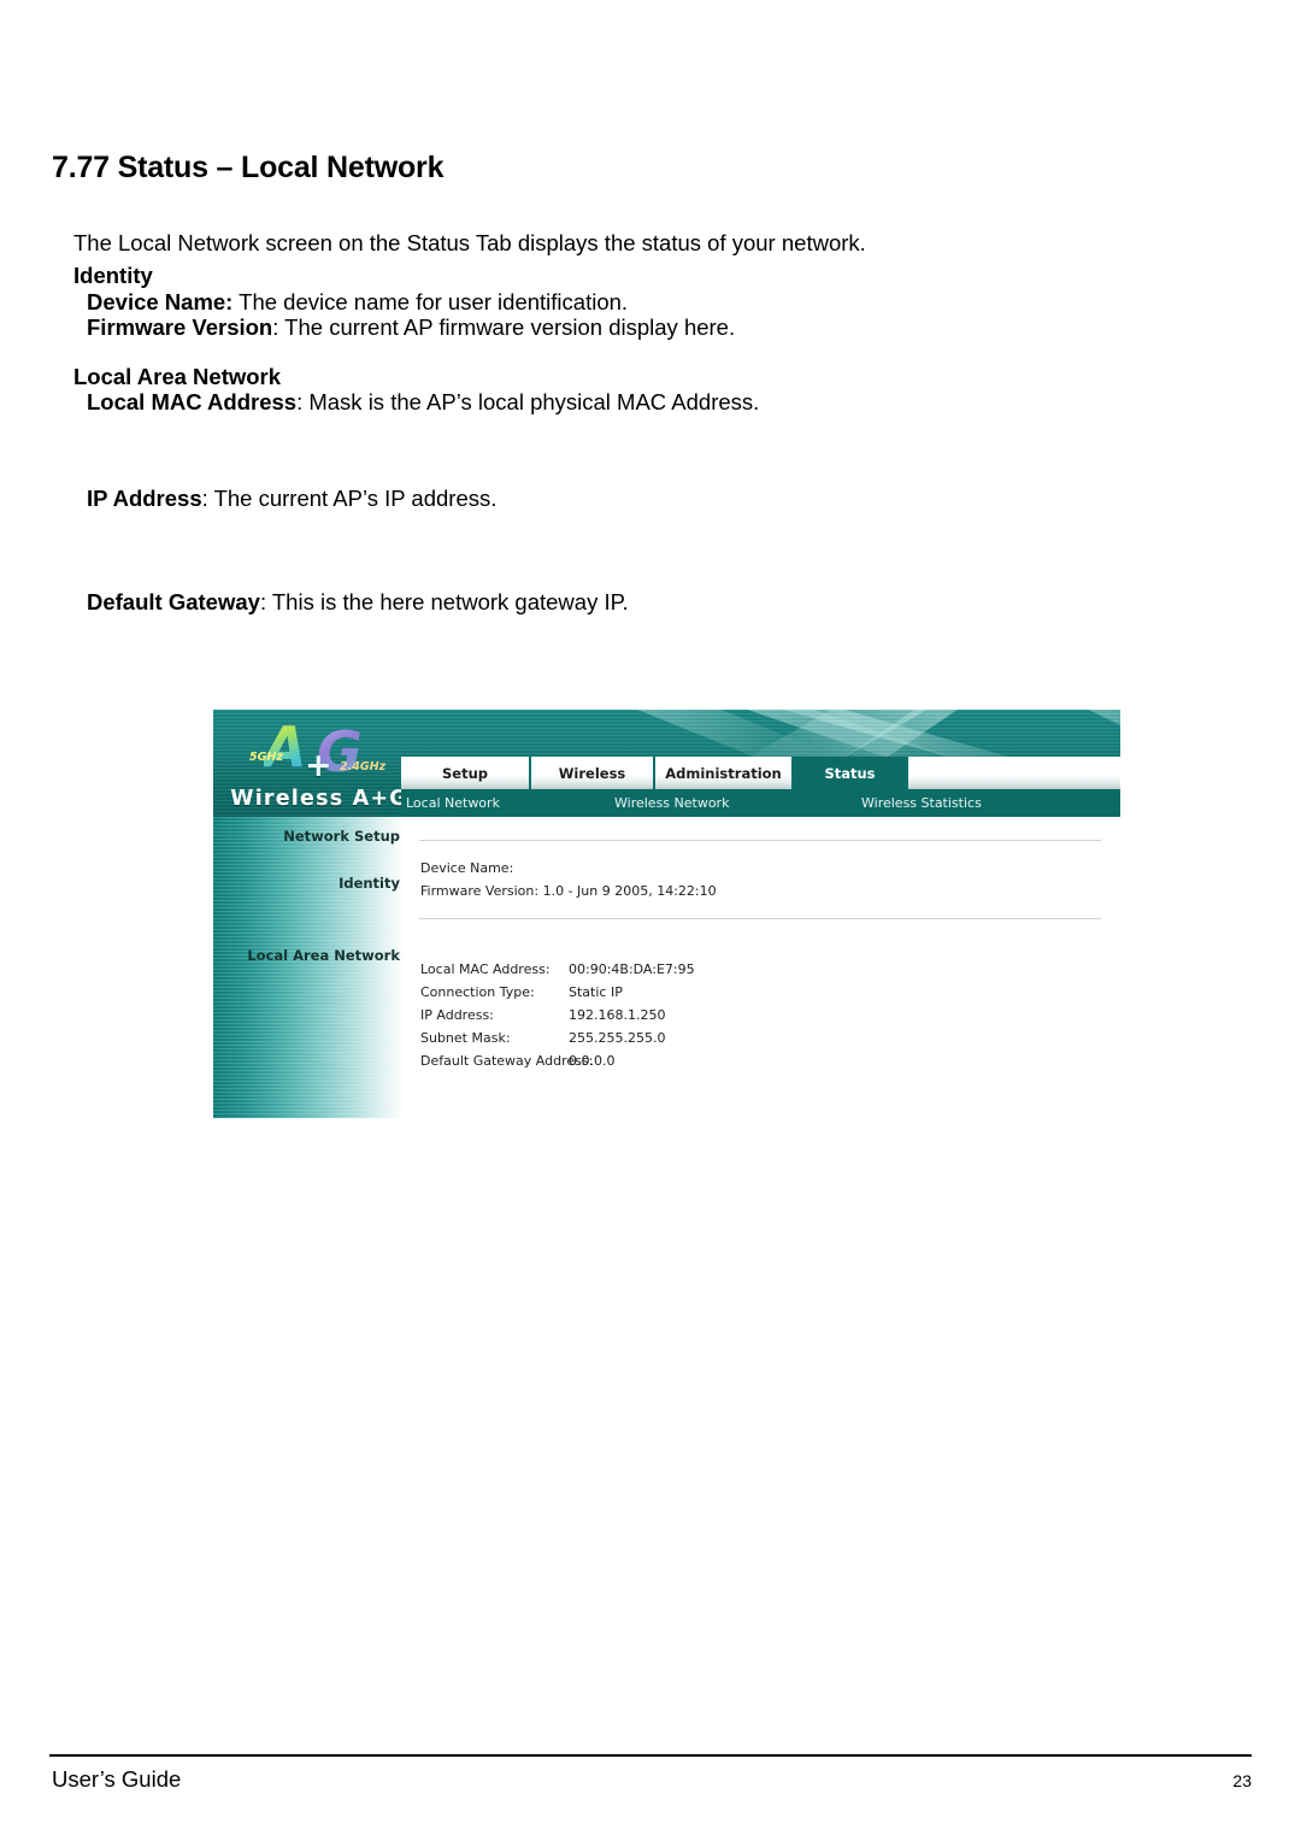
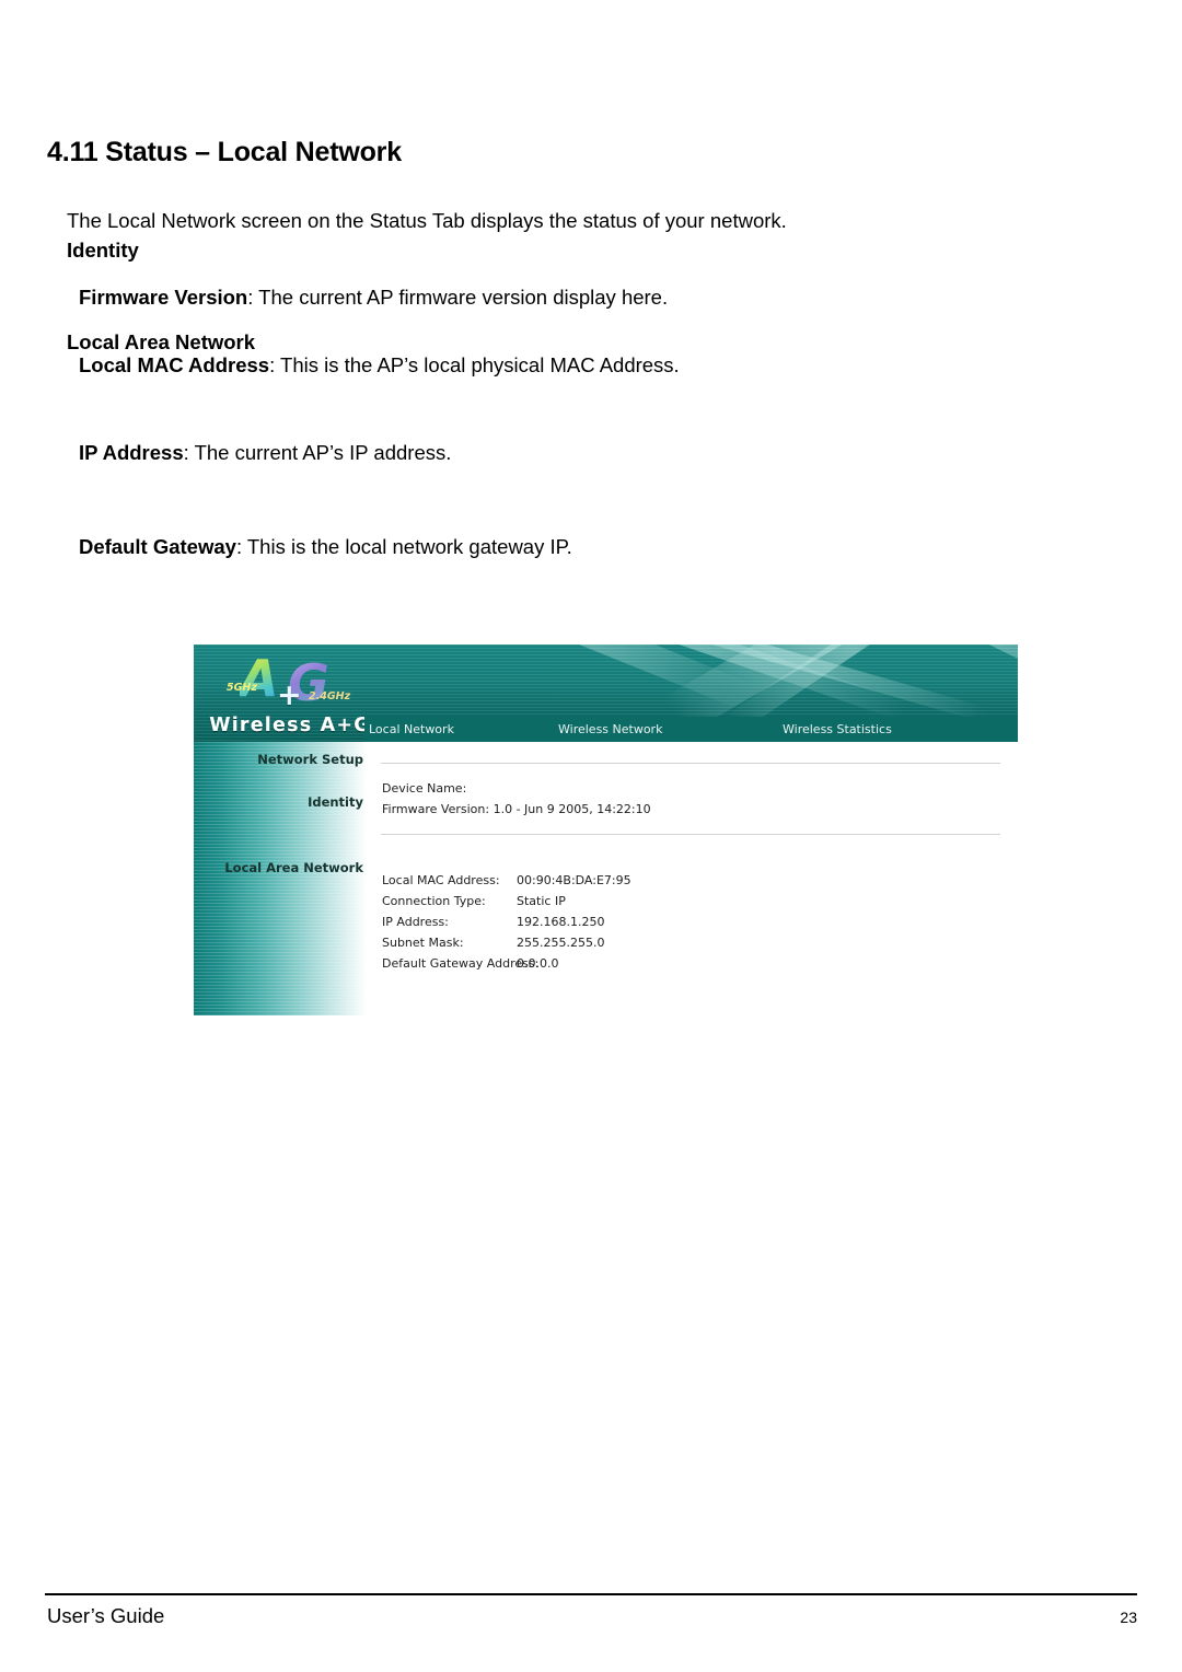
- 7.77 Status – Local Network
+ 4.11 Status – Local Network
  The Local Network screen on the Status Tab displays the status of your network.
  Identity
- Device Name: The device name for user identification.
  Firmware Version: The current AP firmware version display here.
  Local Area Network
- Local MAC Address: Mask is the AP’s local physical MAC Address.
+ Local MAC Address: This is the AP’s local physical MAC Address.
  IP Address: The current AP’s IP address.
- Default Gateway: This is the here network gateway IP.
+ Default Gateway: This is the local network gateway IP.
  A
  G
  +
  5GHz
  2.4GHz
  Wireless A+G
- Setup
- Wireless
- Administration
- Status
  Local Network
  Wireless Network
  Wireless Statistics
  Network Setup
  Identity
  Local Area Network
  Device Name:
  Firmware Version: 1.0 - Jun 9 2005, 14:22:10
  Local MAC Address: 00:90:4B:DA:E7:95
  Connection Type: Static IP
  IP Address: 192.168.1.250
  Subnet Mask: 255.255.255.0
  Default Gateway Addr 0.0.0.0
  User’s Guide
  23
